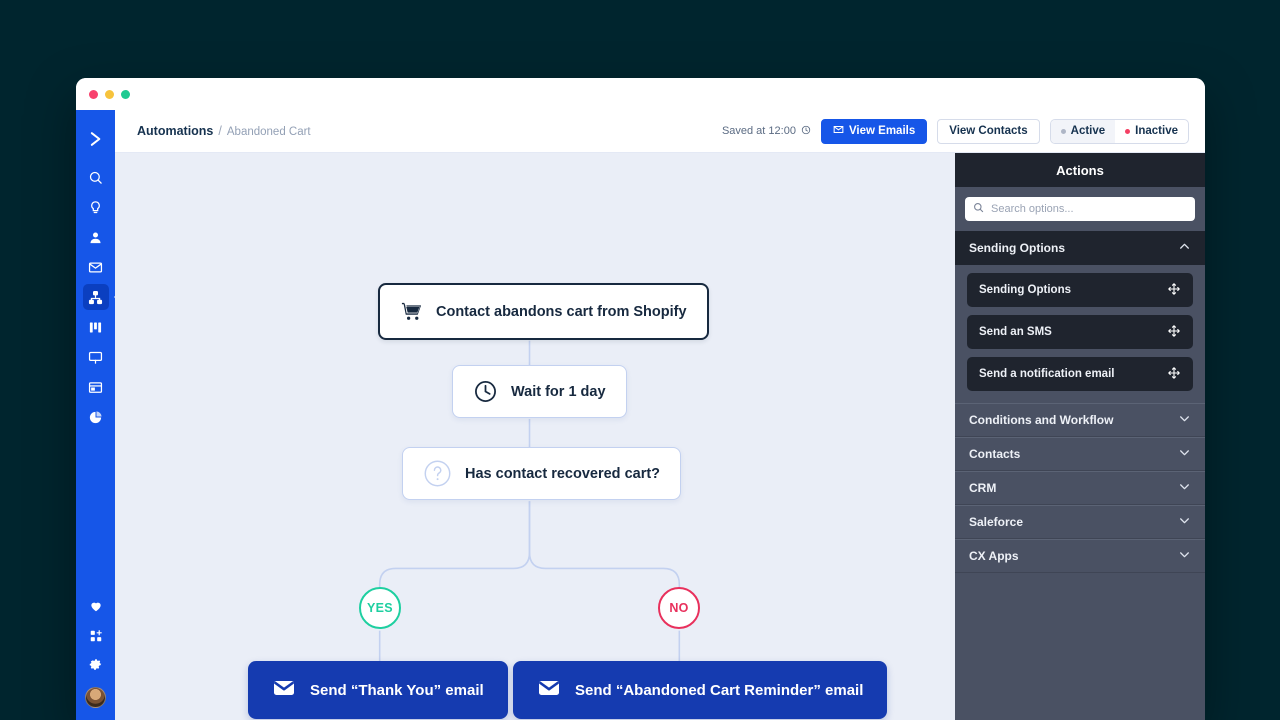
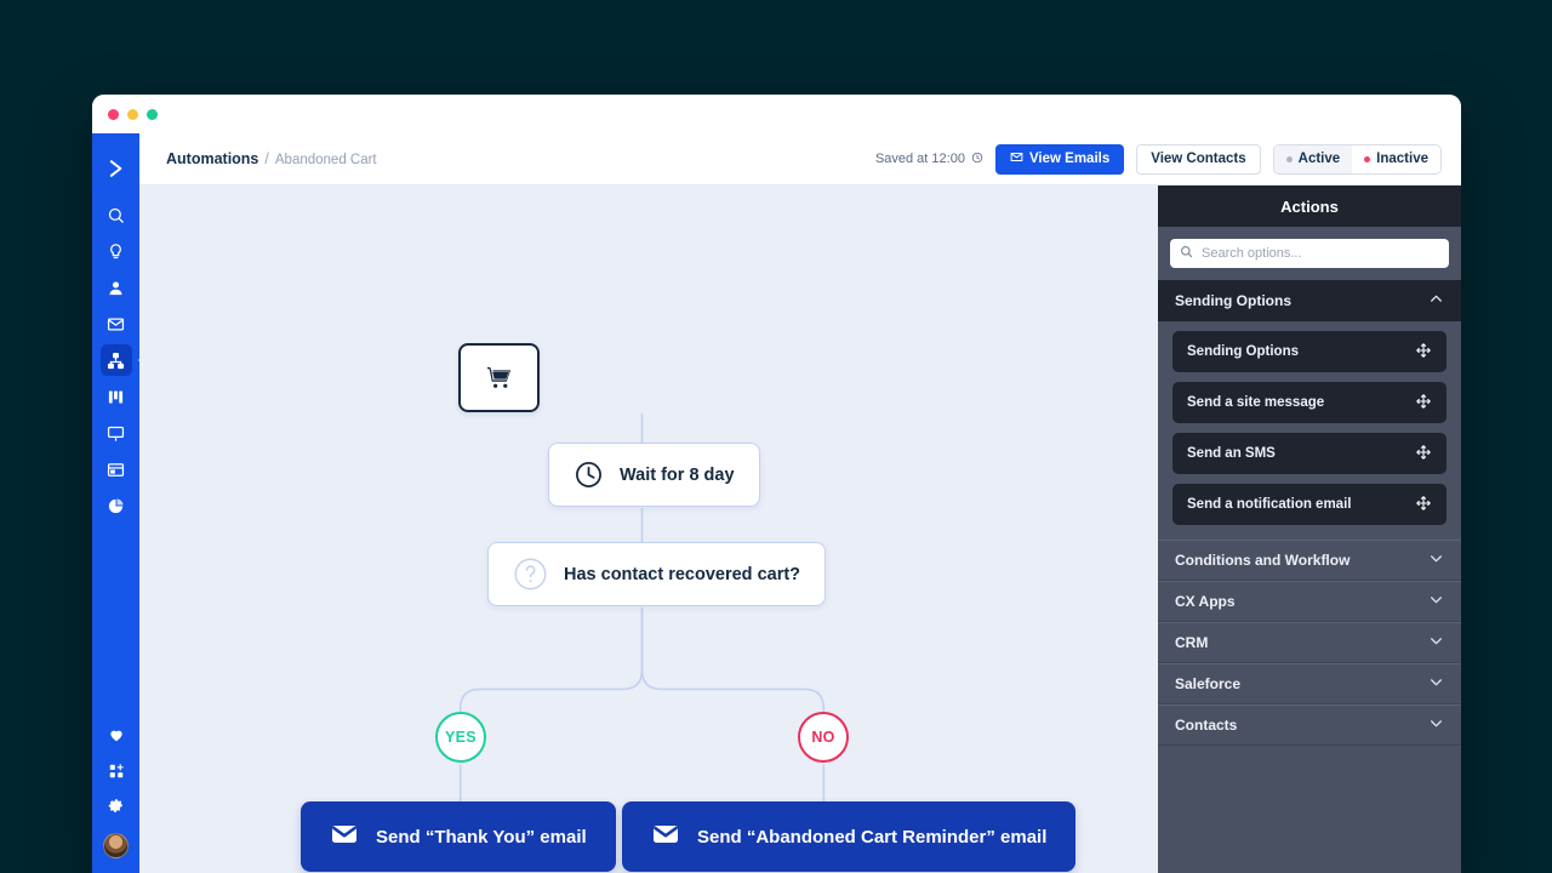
  Automations
  /
  Abandoned Cart
  Saved at 12:00
  View Emails
  View Contacts
  Active
  Inactive
- Contact abandons cart from Shopify
- Wait for 1 day
+ Wait for 8 day
  Has contact recovered cart?
  YES
  NO
  Send “Thank You” email
  Send “Abandoned Cart Reminder” email
  Actions
  Search options...
  Sending Options
  Sending Options
+ Send a site message
  Send an SMS
  Send a notification email
  Conditions and Workflow
- Contacts
+ CX Apps
  CRM
  Saleforce
- CX Apps
+ Contacts
